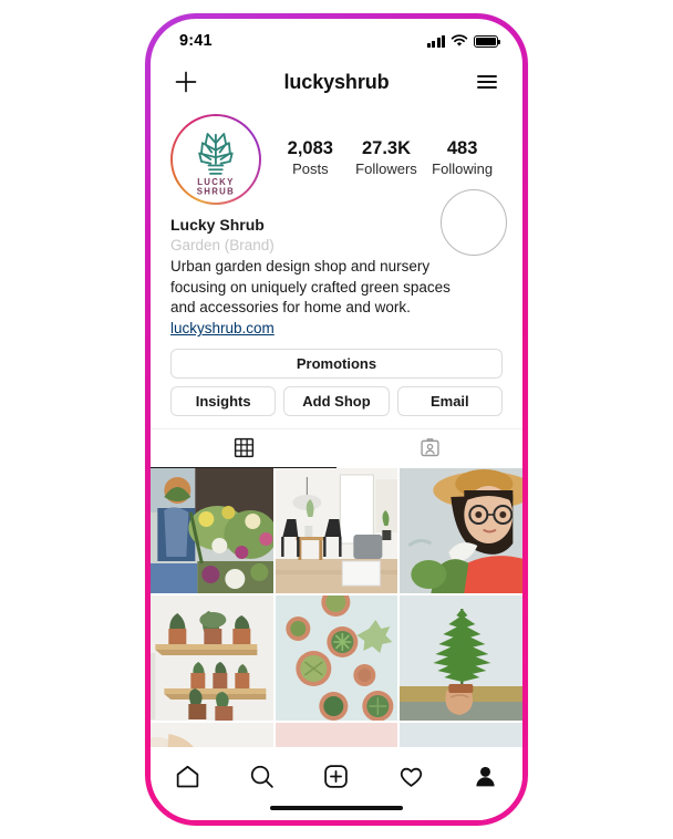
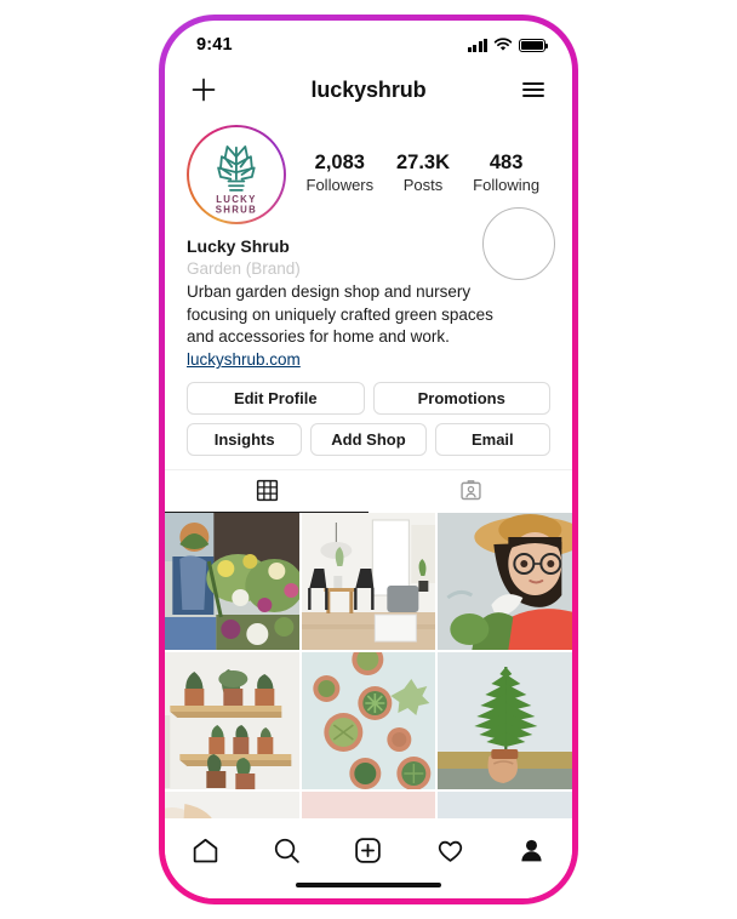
  9:41
  luckyshrub
  LUCKY
  SHRUB
  2,083
- Posts
+ Followers
  27.3K
- Followers
+ Posts
  483
  Following
  Lucky Shrub
  Garden (Brand)
  Urban garden design shop and nursery focusing on uniquely crafted green spaces and accessories for home and work.
  luckyshrub.com
+ Edit Profile
  Promotions
  Insights
  Add Shop
  Email
